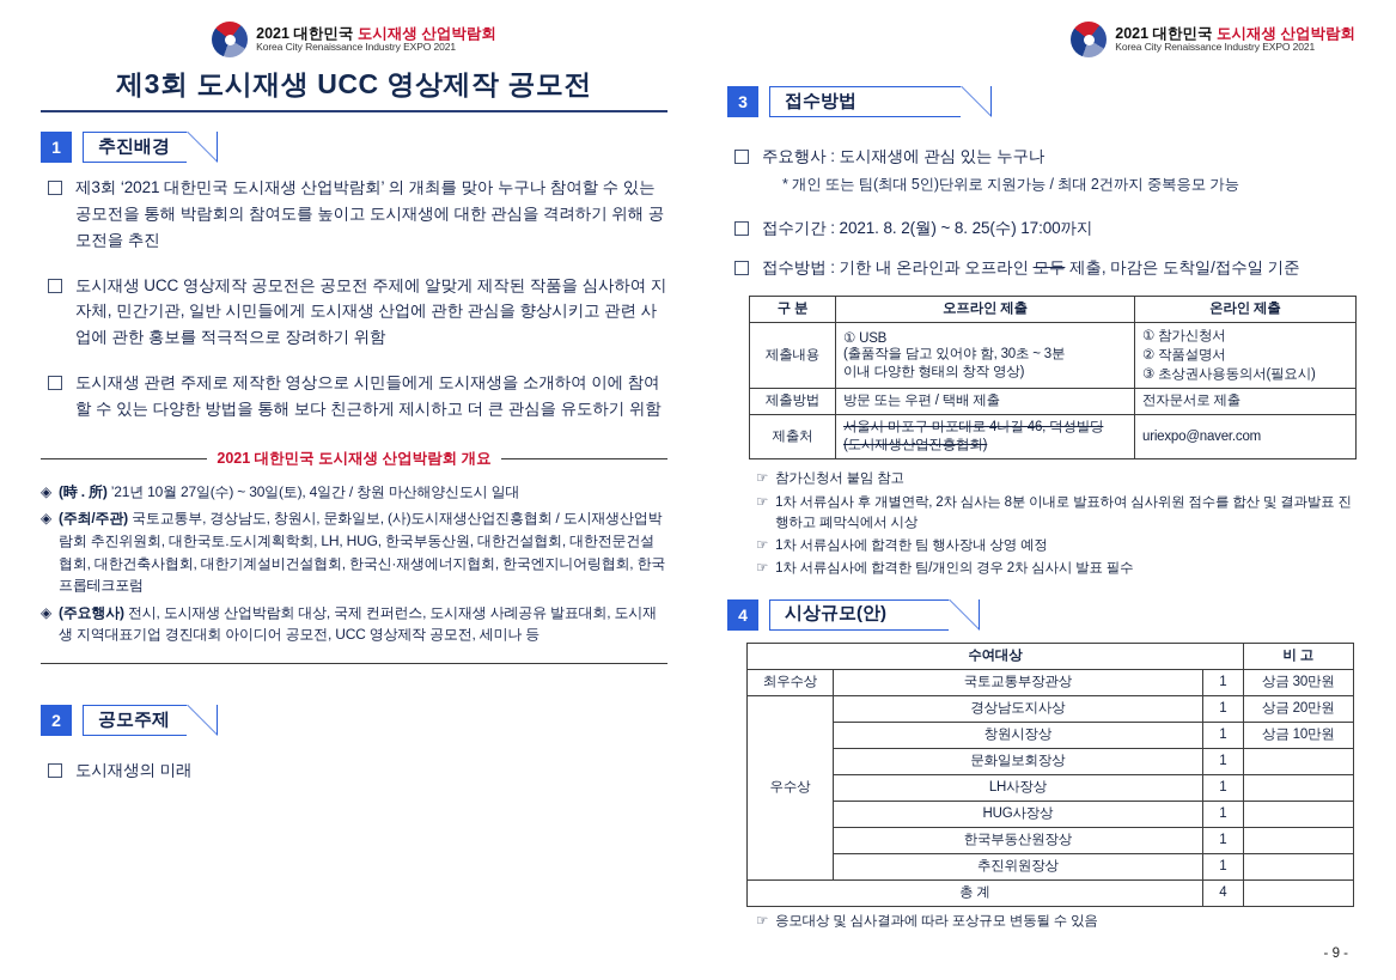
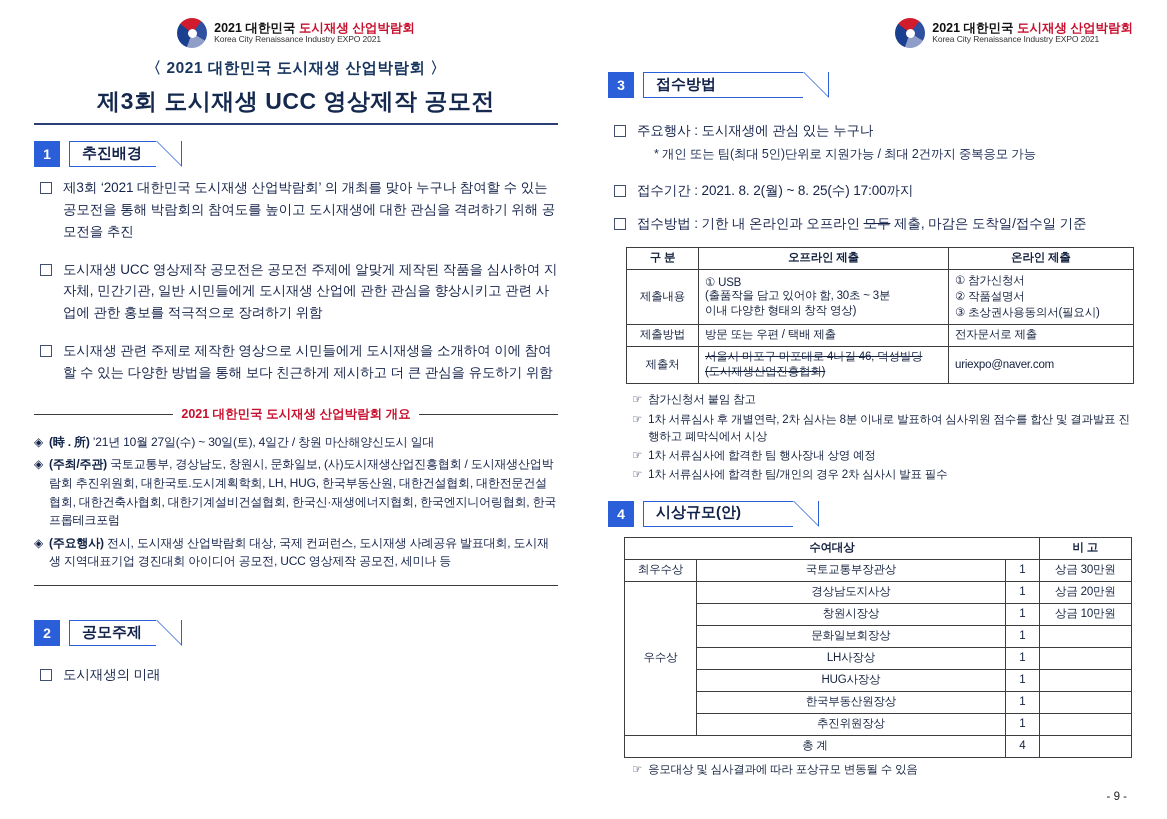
  2021 대한민국 도시재생 산업박람회
  Korea City Renaissance Industry EXPO 2021
+ 〈 2021 대한민국 도시재생 산업박람회 〉
  제3회 도시재생 UCC 영상제작 공모전
  1
  추진배경
  제3회 ‘2021 대한민국 도시재생 산업박람회’ 의 개최를 맞아 누구나 참여할 수 있는 공모전을 통해 박람회의 참여도를 높이고 도시재생에 대한 관심을 격려하기 위해 공모전을 추진
  도시재생 UCC 영상제작 공모전은 공모전 주제에 알맞게 제작된 작품을 심사하여 지자체, 민간기관, 일반 시민들에게 도시재생 산업에 관한 관심을 향상시키고 관련 사업에 관한 홍보를 적극적으로 장려하기 위함
  도시재생 관련 주제로 제작한 영상으로 시민들에게 도시재생을 소개하여 이에 참여할 수 있는 다양한 방법을 통해 보다 친근하게 제시하고 더 큰 관심을 유도하기 위함
  2021 대한민국 도시재생 산업박람회 개요
  ◈
  (時 . 所) ’21년 10월 27일(수) ~ 30일(토), 4일간 / 창원 마산해양신도시 일대
  ◈
  (주최/주관) 국토교통부, 경상남도, 창원시, 문화일보, (사)도시재생산업진흥협회 / 도시재생산업박람회 추진위원회, 대한국토.도시계획학회, LH, HUG, 한국부동산원, 대한건설협회, 대한전문건설협회, 대한건축사협회, 대한기계설비건설협회, 한국신·재생에너지협회, 한국엔지니어링협회, 한국프롭테크포럼
  ◈
  (주요행사) 전시, 도시재생 산업박람회 대상, 국제 컨퍼런스, 도시재생 사례공유 발표대회, 도시재생 지역대표기업 경진대회 아이디어 공모전, UCC 영상제작 공모전, 세미나 등
  2
  공모주제
  도시재생의 미래
  2021 대한민국 도시재생 산업박람회
  Korea City Renaissance Industry EXPO 2021
  3
  접수방법
  주요행사 : 도시재생에 관심 있는 누구나
  * 개인 또는 팀(최대 5인)단위로 지원가능 / 최대 2건까지 중복응모 가능
  접수기간 : 2021. 8. 2(월) ~ 8. 25(수) 17:00까지
  접수방법 : 기한 내 온라인과 오프라인 모두 제출, 마감은 도착일/접수일 기준
  구 분	오프라인 제출	온라인 제출
  제출내용	① USB (출품작을 담고 있어야 함, 30초 ~ 3분 이내 다양한 형태의 창작 영상)	① 참가신청서 ② 작품설명서 ③ 초상권사용동의서(필요시)
  제출방법	방문 또는 우편 / 택배 제출	전자문서로 제출
  제출처	서울시 마포구 마포대로 4나길 46, 덕성빌딩 (도시재생산업진흥협회)	uriexpo@naver.com
  ☞
  참가신청서 붙임 참고
  ☞
  1차 서류심사 후 개별연락, 2차 심사는 8분 이내로 발표하여 심사위원 점수를 합산 및 결과발표 진행하고 폐막식에서 시상
  ☞
  1차 서류심사에 합격한 팀 행사장내 상영 예정
  ☞
  1차 서류심사에 합격한 팀/개인의 경우 2차 심사시 발표 필수
  4
  시상규모(안)
  수여대상	비 고
  최우수상	국토교통부장관상	1	상금 30만원
  우수상	경상남도지사상	1	상금 20만원
  창원시장상	1	상금 10만원
  문화일보회장상	1
  LH사장상	1
  HUG사장상	1
  한국부동산원장상	1
  추진위원장상	1
  총 계	4
  ☞
  응모대상 및 심사결과에 따라 포상규모 변동될 수 있음
  - 9 -
